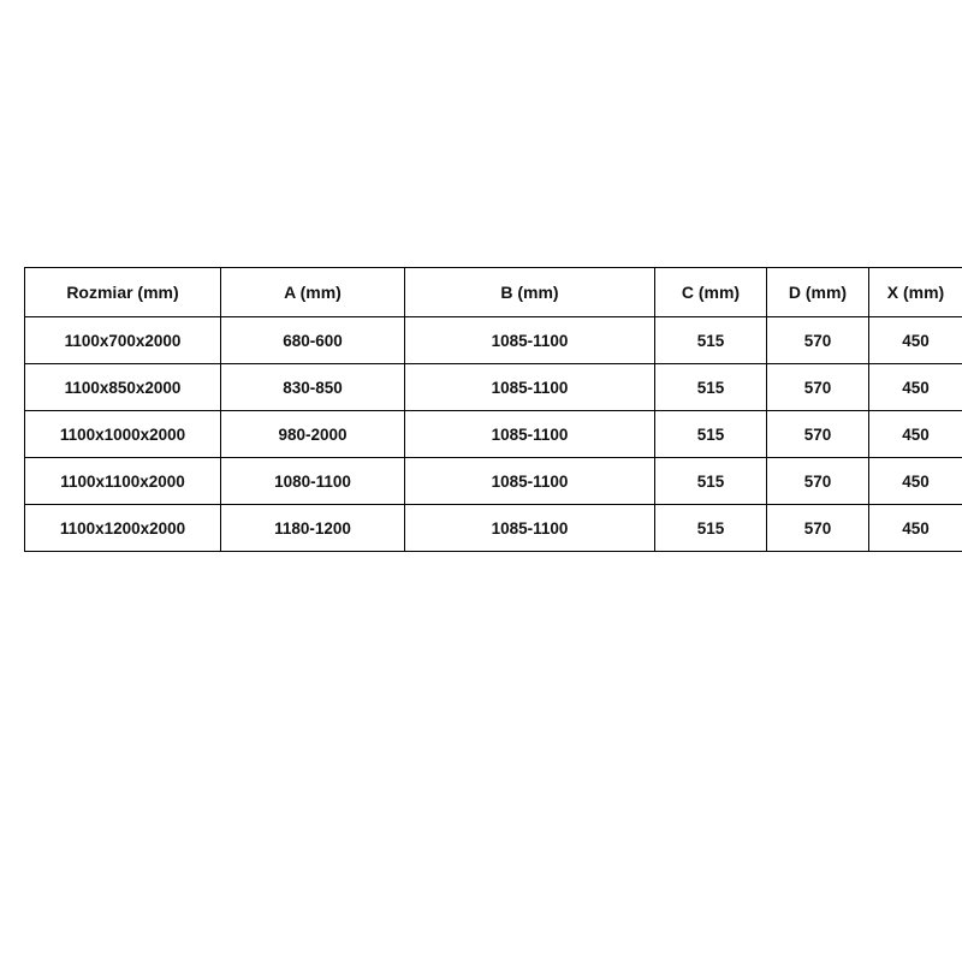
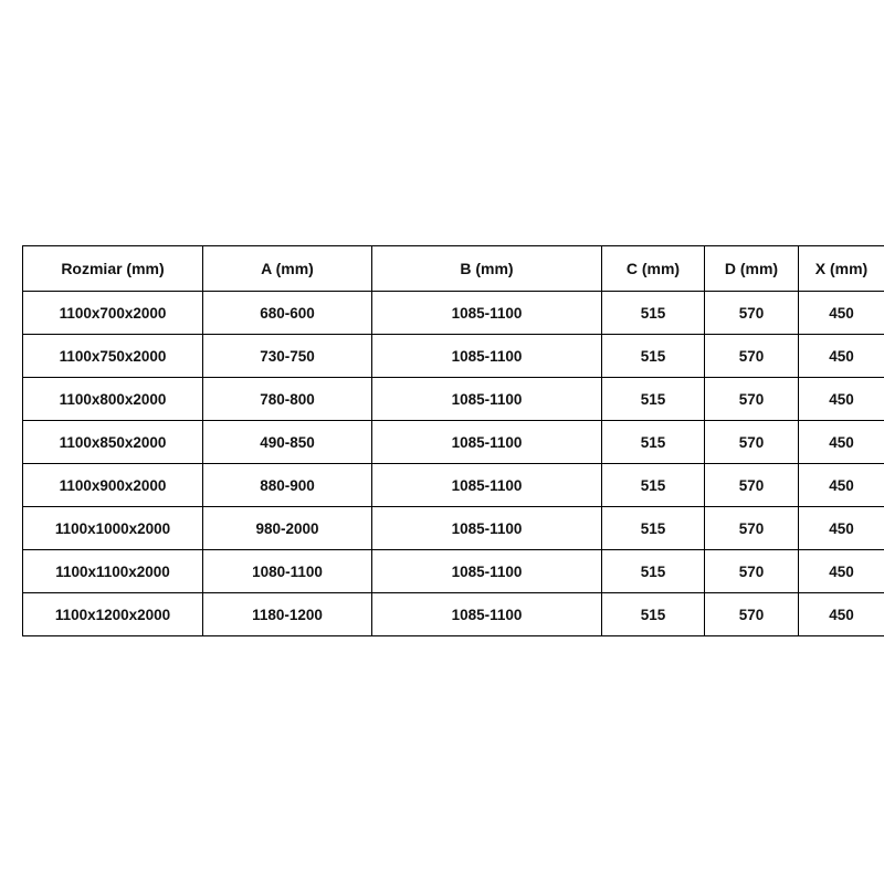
  Rozmiar (mm)	A (mm)	B (mm)	C (mm)	D (mm)	X (mm)
  1100x700x2000	680-600	1085-1100	515	570	450
+ 1100x750x2000	730-750	1085-1100	515	570	450
+ 1100x800x2000	780-800	1085-1100	515	570	450
- 1100x850x2000	830-850	1085-1100	515	570	450
+ 1100x850x2000	490-850	1085-1100	515	570	450
+ 1100x900x2000	880-900	1085-1100	515	570	450
  1100x1000x2000	980-2000	1085-1100	515	570	450
  1100x1100x2000	1080-1100	1085-1100	515	570	450
  1100x1200x2000	1180-1200	1085-1100	515	570	450
